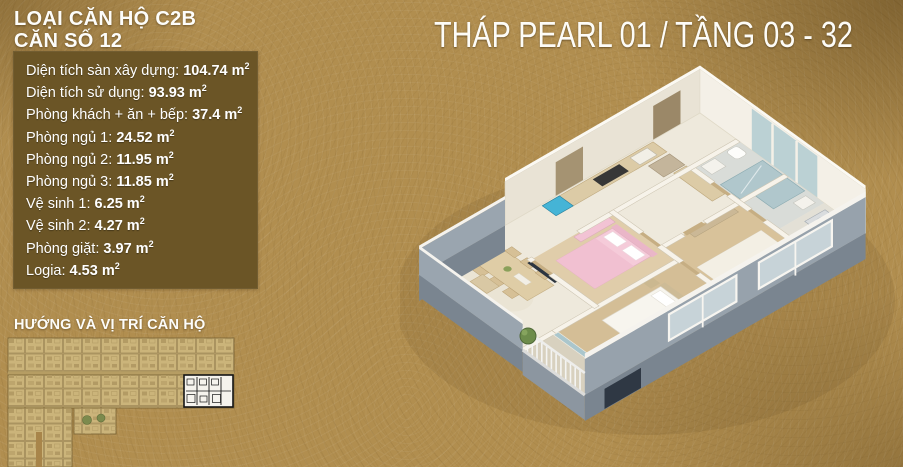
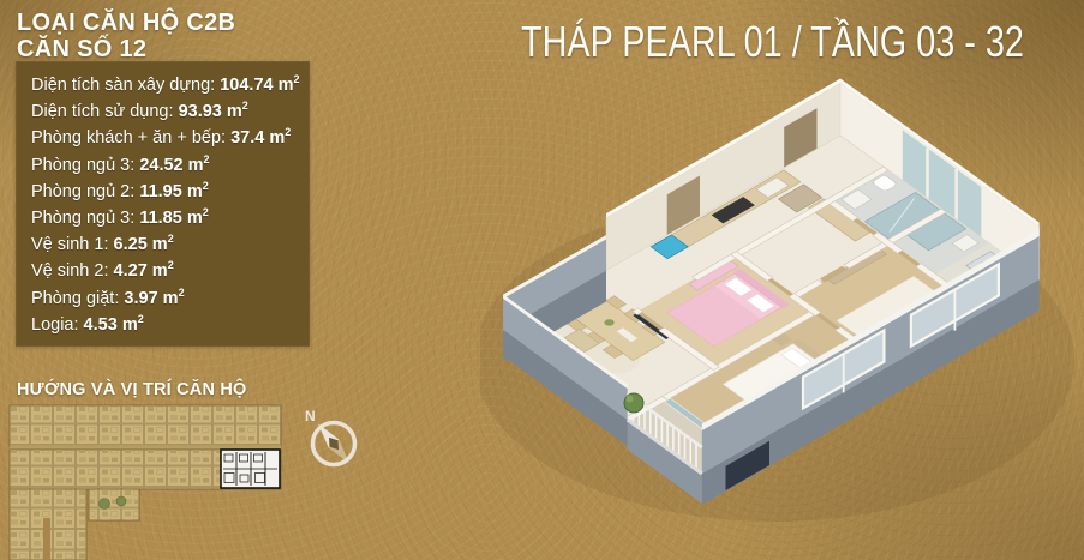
  LOẠI CĂN HỘ C2B
  CĂN SỐ 12
  Diện tích sàn xây dựng 104.74 m2
  Diện tích sử dụng 93.93 m2
  Phòng khách + ăn + bếp 37.4 m2
- Phòng ngủ 1 24.52 m2
+ Phòng ngủ 3 24.52 m2
  Phòng ngủ 2 11.95 m2
  Phòng ngủ 3 11.85 m2
  Vệ sinh 1 6.25 m2
  Vệ sinh 2 4.27 m2
  Phòng giặt 3.97 m2
  Logia 4.53 m2
  THÁP PEARL 01 / TẦNG 03 - 32
  HƯỚNG VÀ VỊ TRÍ CĂN HỘ
+ N
